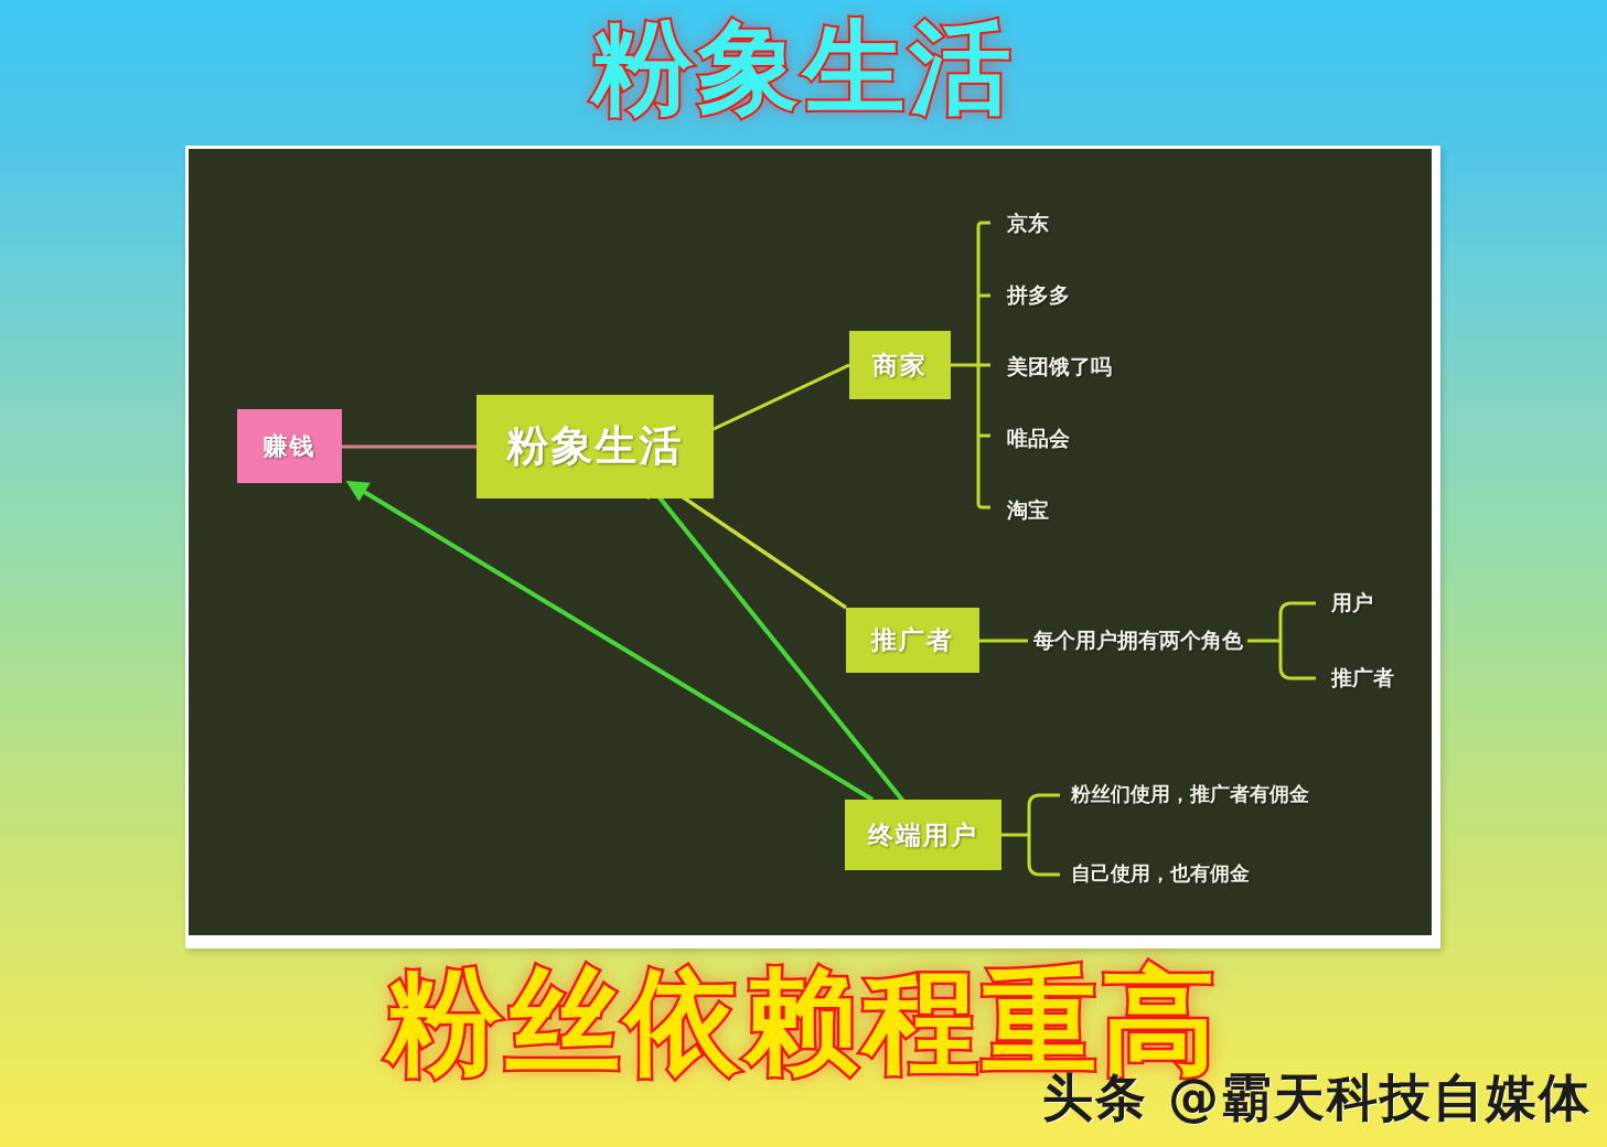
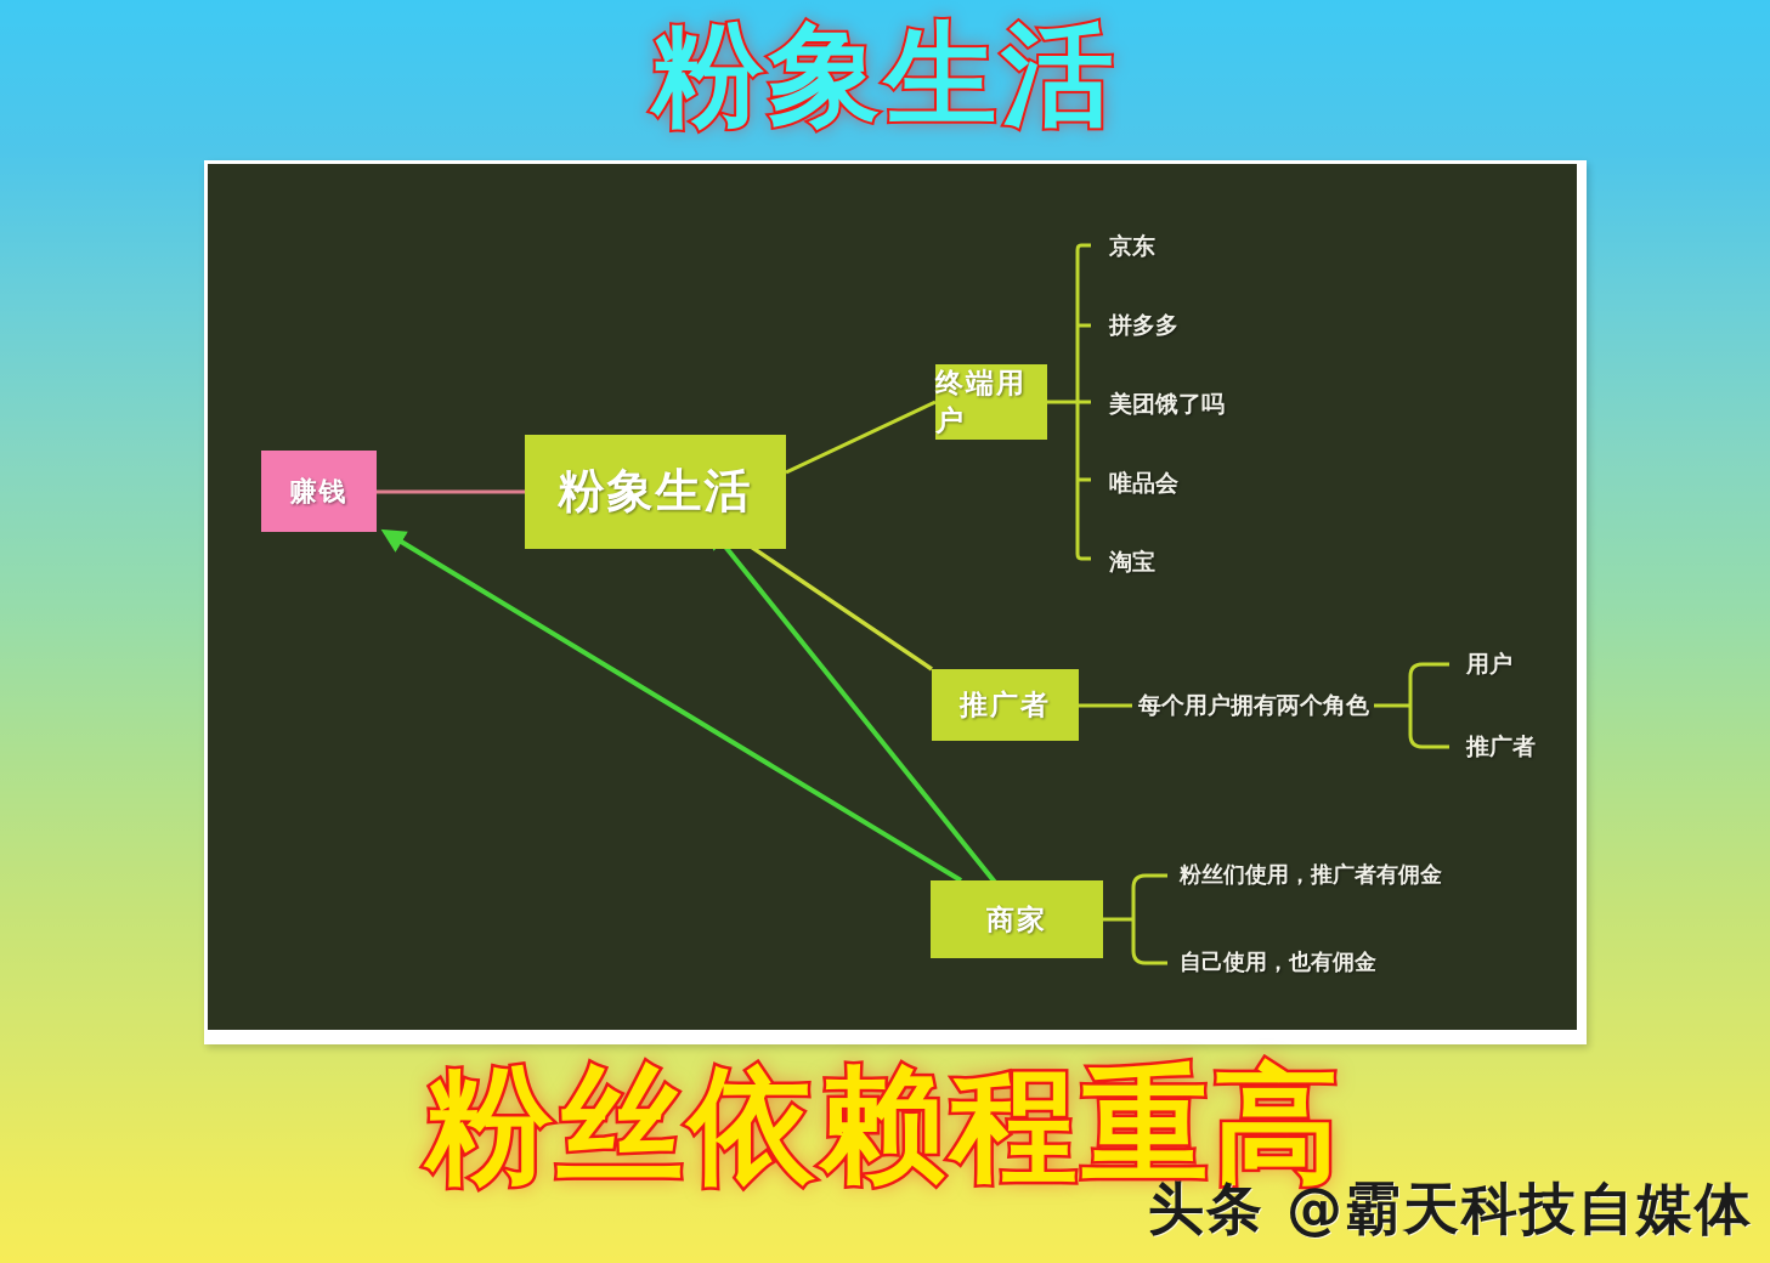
  粉象生活
  赚钱
  粉象生活
- 商家
+ 终端用户
  推广者
- 终端用户
+ 商家
  京东
  拼多多
  美团饿了吗
  唯品会
  淘宝
  每个用户拥有两个角色
  用户
  推广者
  粉丝们使用，推广者有佣金
  自己使用，也有佣金
  粉丝依赖程重高
  头条 @霸天科技自媒体
